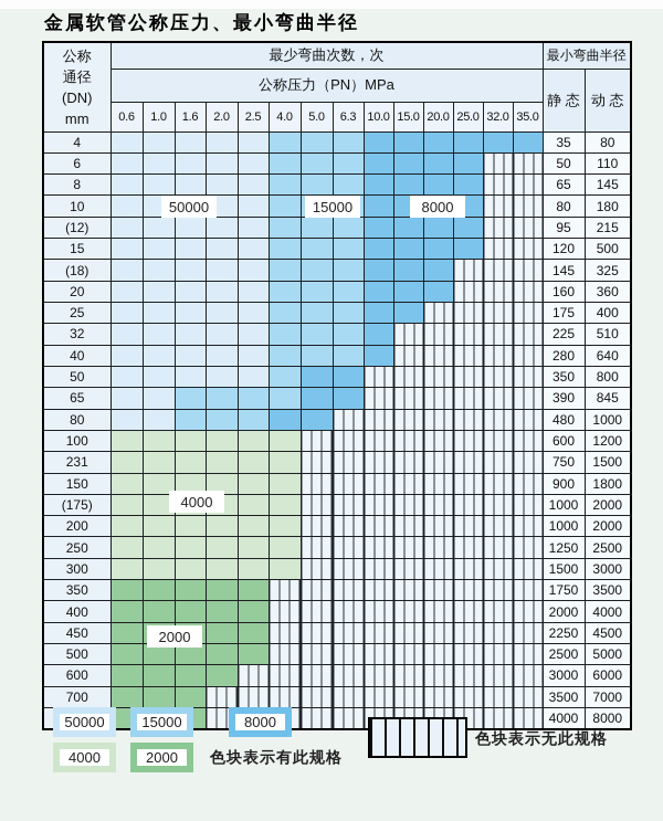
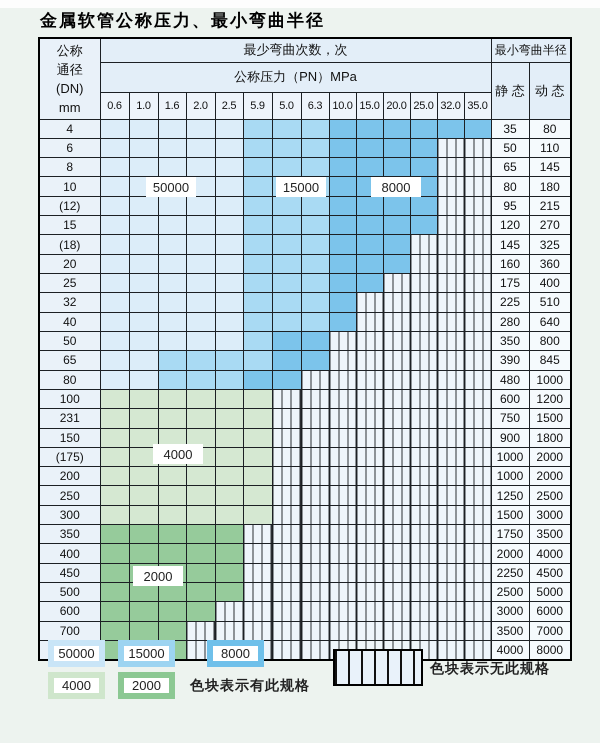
  金属软管公称压力、最小弯曲半径
  公称 通径 (DN) mm	最少弯曲次数，次	最小弯曲半径
  公称压力（PN）MPa	静 态	动 态
- 0.6	1.0	1.6	2.0	2.5	4.0	5.0	6.3	10.0	15.0	20.0	25.0	32.0	35.0
+ 0.6	1.0	1.6	2.0	2.5	5.9	5.0	6.3	10.0	15.0	20.0	25.0	32.0	35.0
  4															35	80
  6															50	110
  8															65	145
  10															80	180
  (12)															95	215
- 15															120	500
+ 15															120	270
  (18)															145	325
  20															160	360
  25															175	400
  32															225	510
  40															280	640
  50															350	800
  65															390	845
  80															480	1000
  100															600	1200
  231															750	1500
  150															900	1800
  (175)															1000	2000
  200															1000	2000
  250															1250	2500
  300															1500	3000
  350															1750	3500
  400															2000	4000
  450															2250	4500
  500															2500	5000
  600															3000	6000
  700															3500	7000
  															4000	8000
  50000
  15000
  8000
  4000
  2000
  色块表示有此规格
  色块表示无此规格
  50000
  15000
  8000
  4000
  2000
